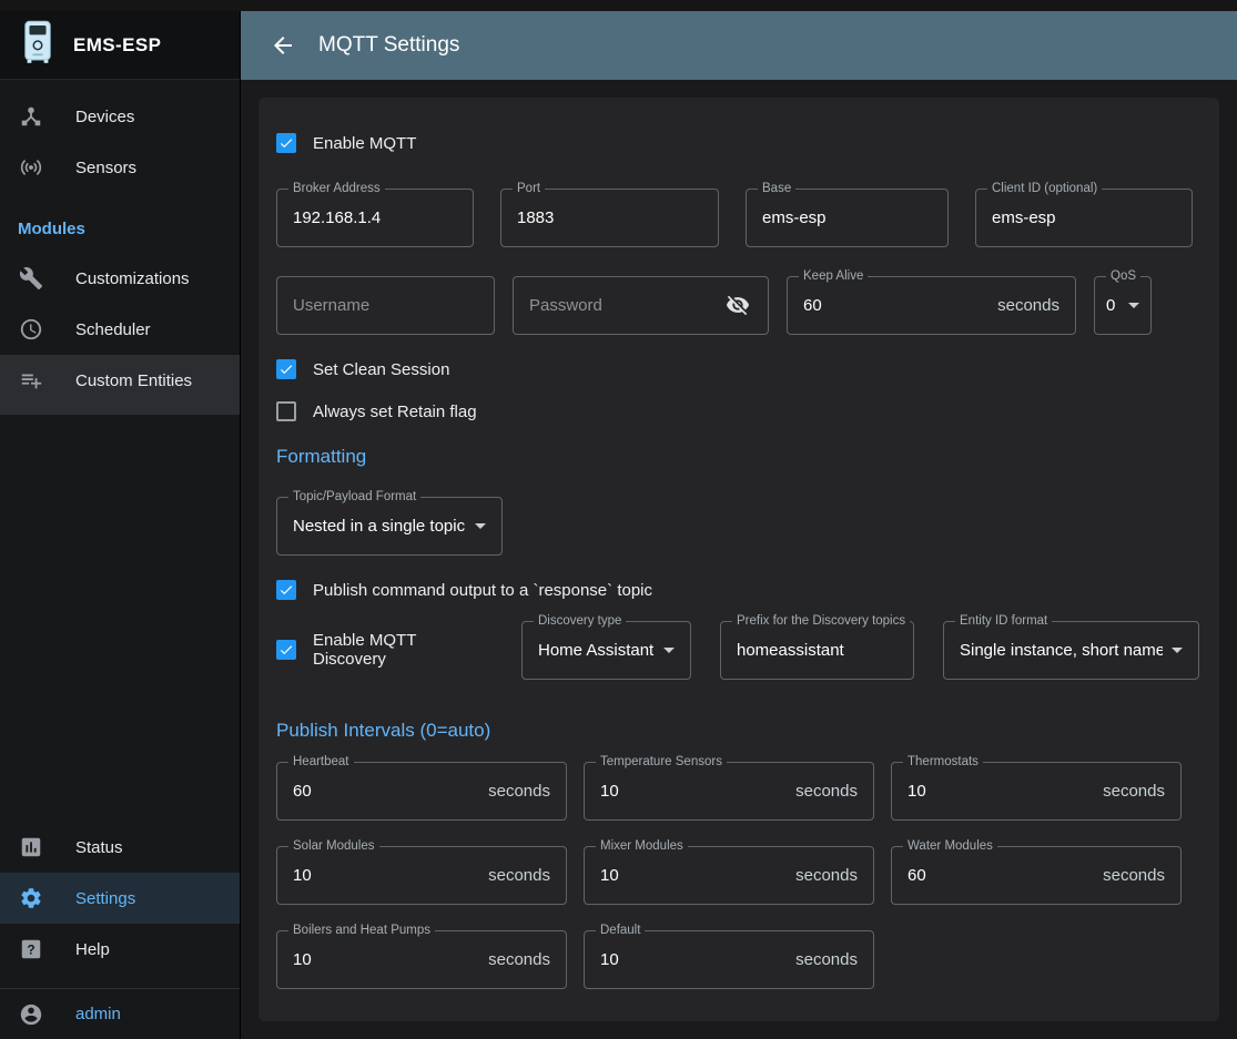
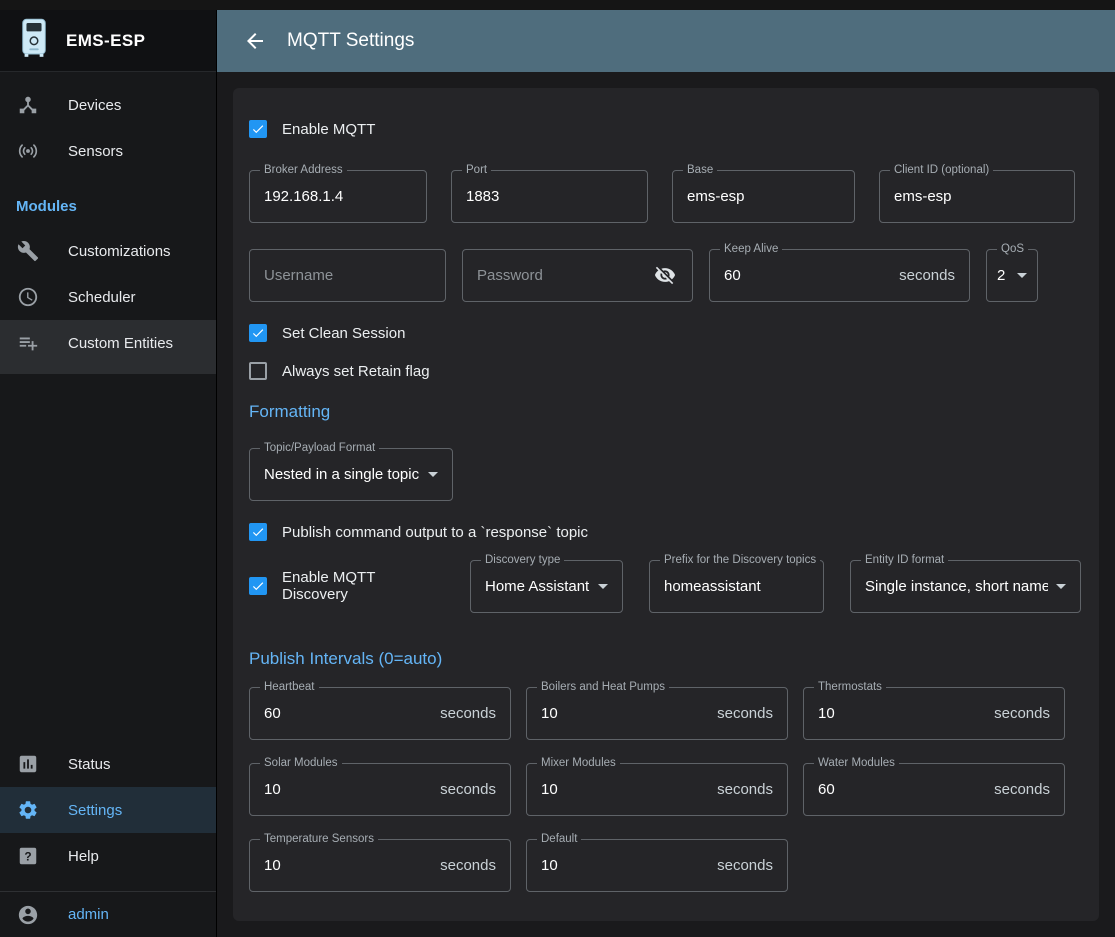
  EMS-ESP
  Devices
  Sensors
  Modules
  Customizations
  Scheduler
  Custom Entities
  Status
  Settings
  ?
  Help
  admin
  MQTT Settings
  Enable MQTT
  Broker Address
  192.168.1.4
  Port
  1883
  Base
  ems-esp
  Client ID (optional)
  ems-esp
  Username
  Password
  Keep Alive
  60
  seconds
  QoS
- 0
+ 2
  Set Clean Session
  Always set Retain flag
  Formatting
  Topic/Payload Format
  Nested in a single topic
  Publish command output to a `response` topic
  Enable MQTT Discovery
  Discovery type
  Home Assistant
  Prefix for the Discovery topics
  homeassistant
  Entity ID format
  Single instance, short name
  Publish Intervals (0=auto)
  Heartbeat
  60
  seconds
- Temperature Sensors
+ Boilers and Heat Pumps
  10
  seconds
  Thermostats
  10
  seconds
  Solar Modules
  10
  seconds
  Mixer Modules
  10
  seconds
  Water Modules
  60
  seconds
- Boilers and Heat Pumps
+ Temperature Sensors
  10
  seconds
  Default
  10
  seconds
